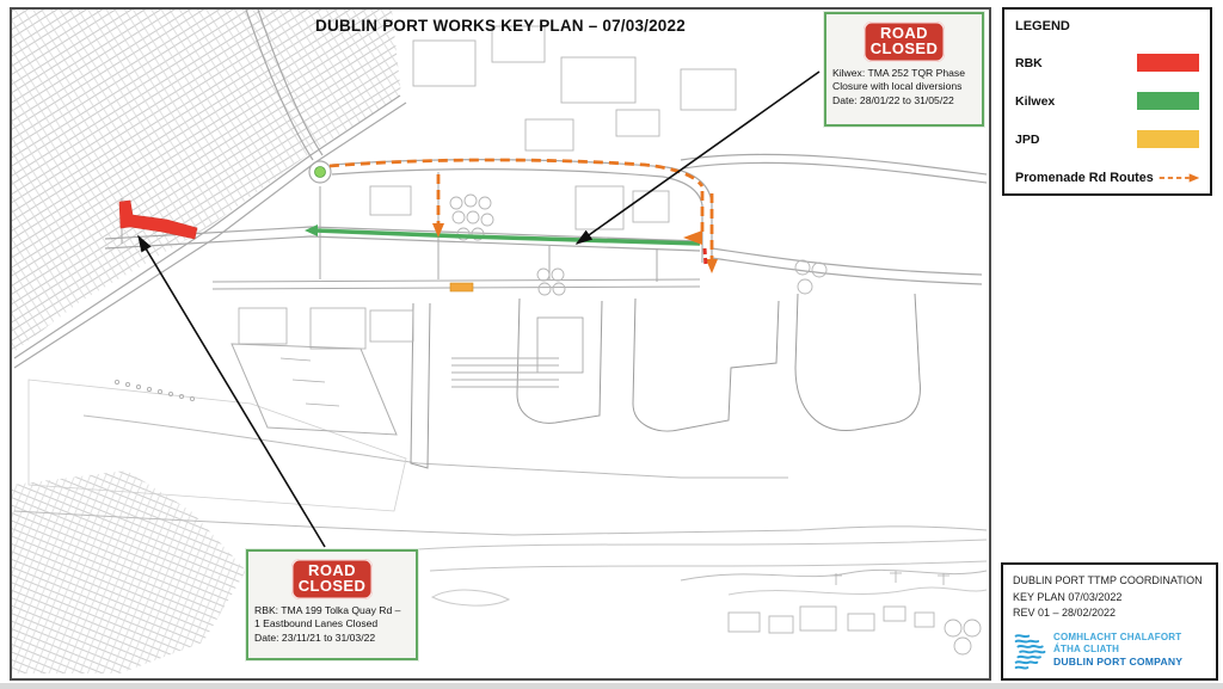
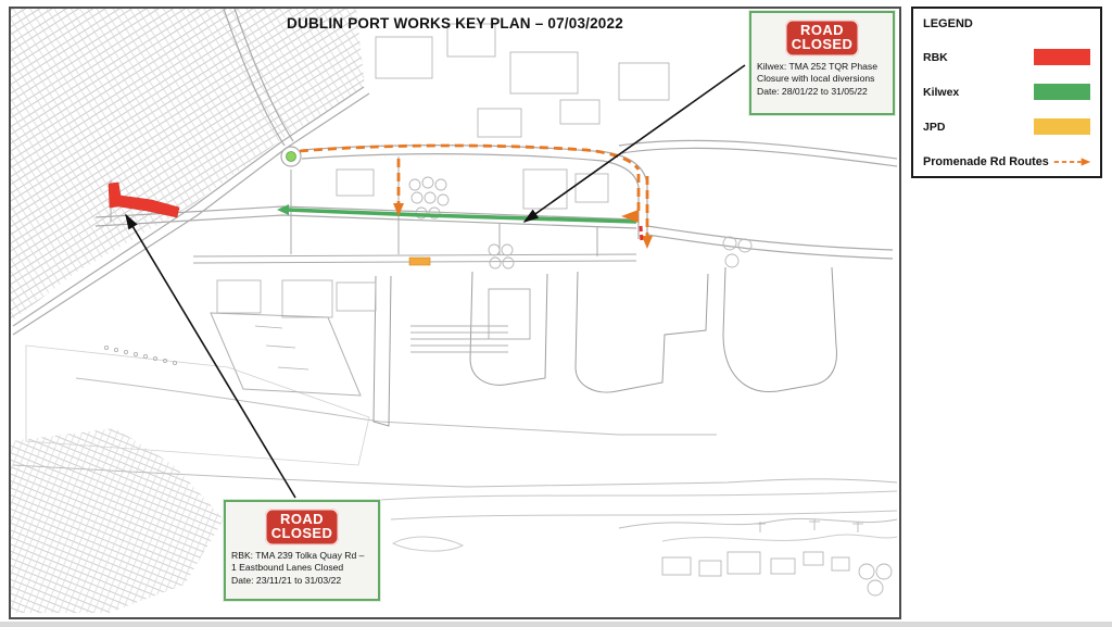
  DUBLIN PORT WORKS KEY PLAN – 07/03/2022
  ROAD
  CLOSED
  Kilwex: TMA 252 TQR Phase
  Closure with local diversions
  Date: 28/01/22 to 31/05/22
  ROAD
  CLOSED
- RBK: TMA 199 Tolka Quay Rd –
+ RBK: TMA 239 Tolka Quay Rd –
  1 Eastbound Lanes Closed
  Date: 23/11/21 to 31/03/22
  LEGEND
  RBK
  Kilwex
  JPD
  Promenade Rd Routes
- DUBLIN PORT TTMP COORDINATION
- KEY PLAN 07/03/2022
- REV 01 – 28/02/2022
- COMHLACHT CHALAFORT
- ÁTHA CLIATH
- DUBLIN PORT COMPANY
